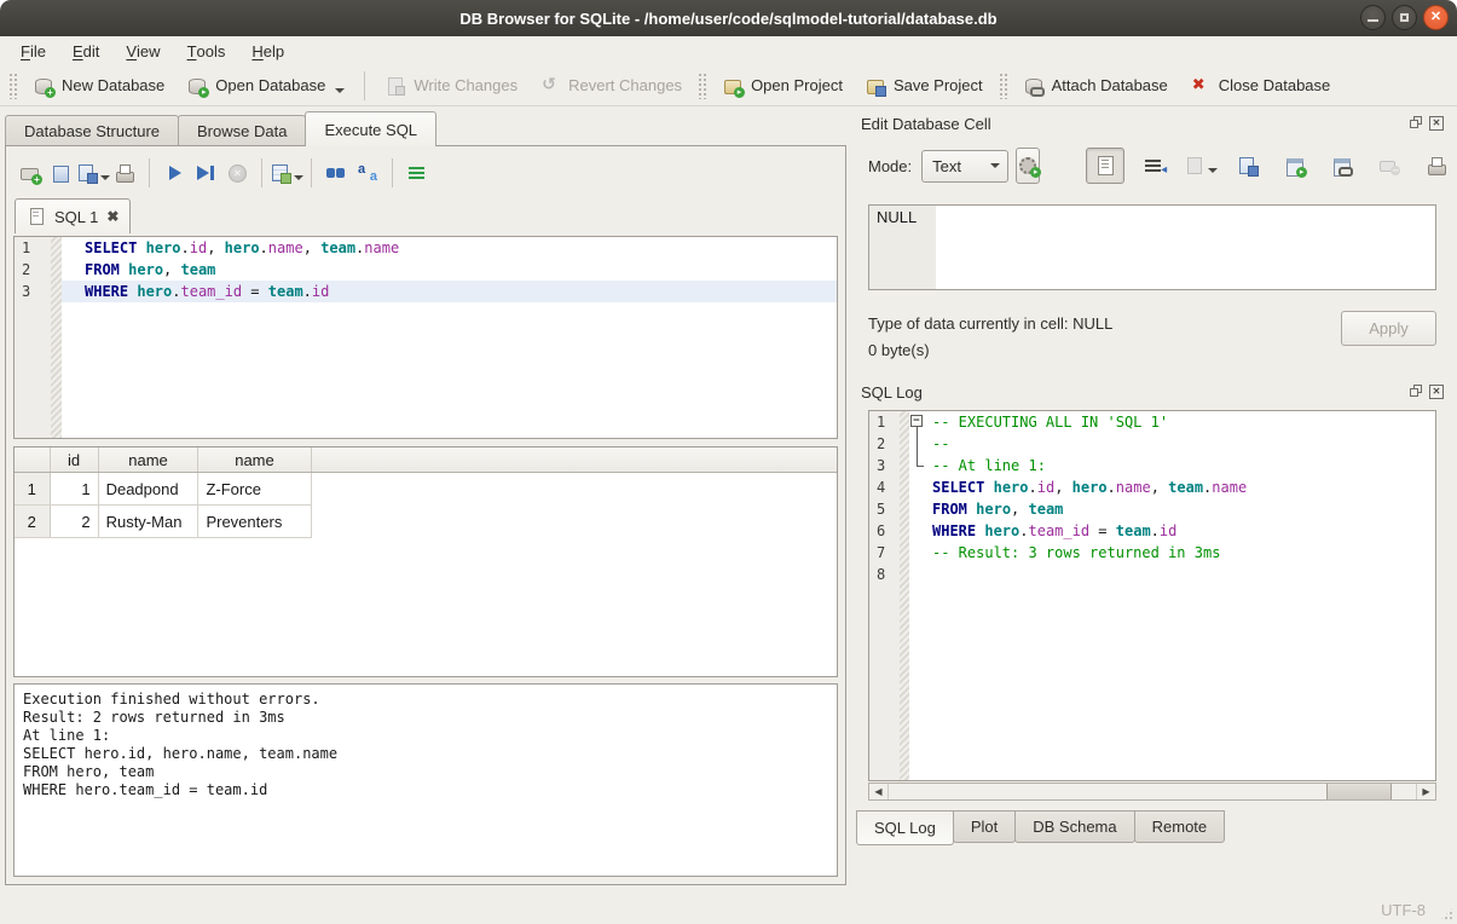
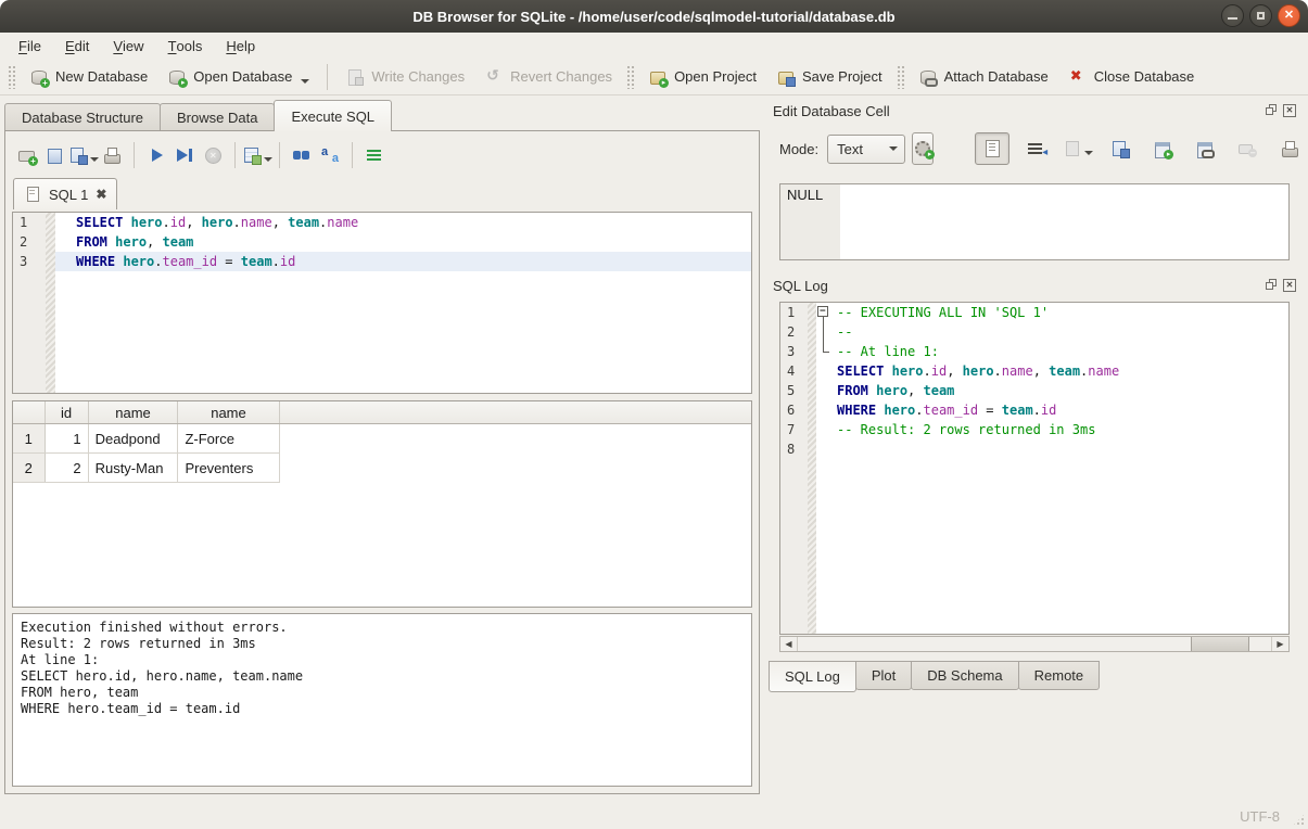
  DB Browser for SQLite - /home/user/code/sqlmodel-tutorial/database.db
  ✕
  F
  ile
  E
  dit
  V
  iew
  T
  ools
  H
  elp
  New Database
  Open Database
  Write Changes
  Revert Changes
  Open Project
  Save Project
  Attach Database
  Close Database
  Database Structure
  Browse Data
  Execute SQL
  SQL 1
  ✖
  1
  SELECT hero.id, hero.name, team.name
  2
  FROM hero, team
  3
  WHERE hero.team_id = team.id
  	id	name	name
  1	1	Deadpond	Z-Force
  2	2	Rusty-Man	Preventers
  Execution finished without errors.
  Result: 2 rows returned in 3ms
  At line 1:
  SELECT hero.id, hero.name, team.name
  FROM hero, team
  WHERE hero.team_id = team.id
  Edit Database Cell
  ✕
  Mode:
  Text
  NULL
- Type of data currently in cell: NULL
- 0 byte(s)
- Apply
  SQL Log
  ✕
  1
  −
  -- EXECUTING ALL IN 'SQL 1'
  2
  --
  3
  -- At line 1:
  4
  SELECT hero.id, hero.name, team.name
  5
  FROM hero, team
  6
  WHERE hero.team_id = team.id
  7
- -- Result: 3 rows returned in 3ms
+ -- Result: 2 rows returned in 3ms
  8
  ◀
  ▶
  SQL Log
  Plot
  DB Schema
  Remote
  UTF-8
